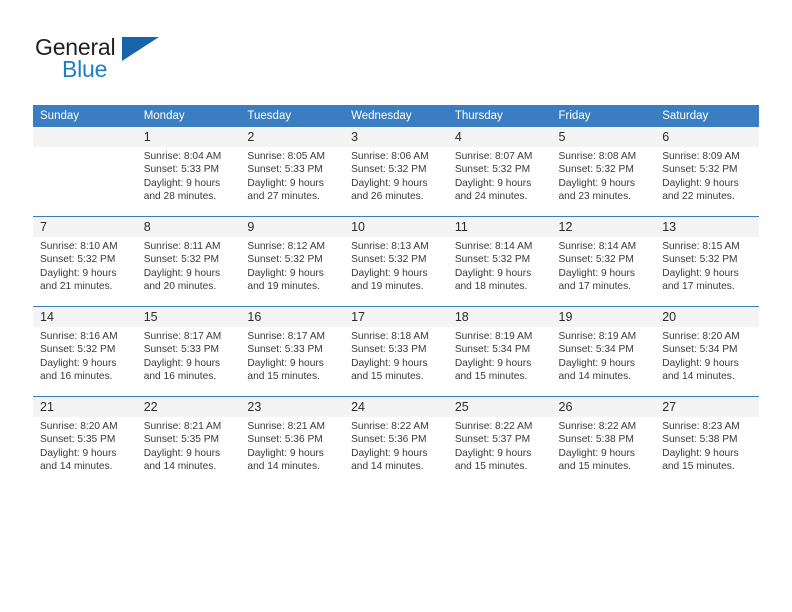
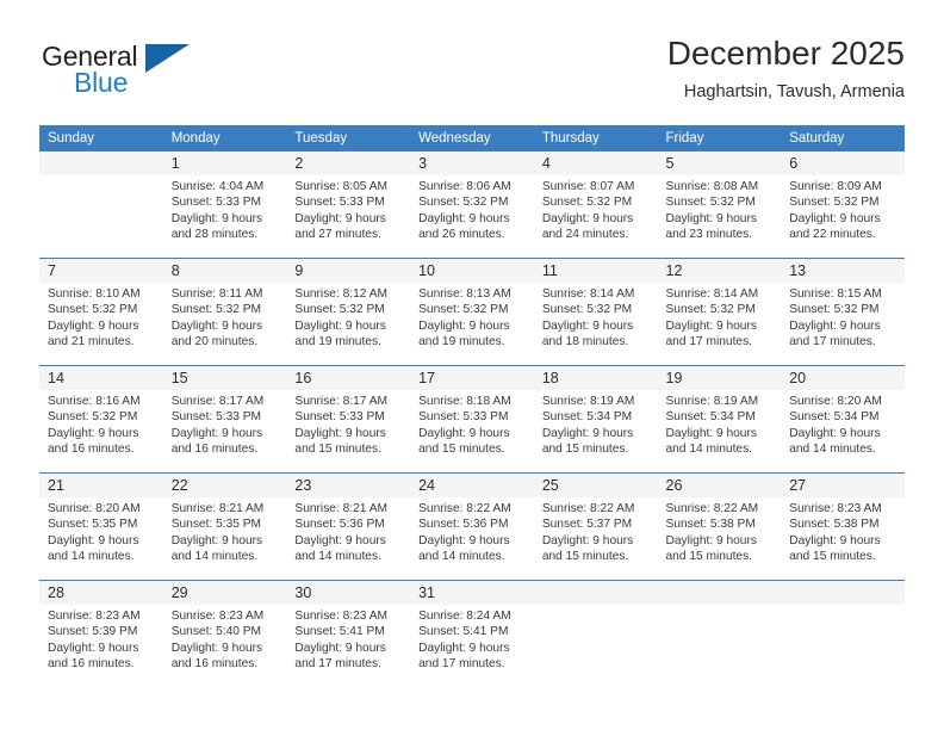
  General
  Blue
+ December 2025
+ Haghartsin, Tavush, Armenia
  Sunday	Monday	Tuesday	Wednesday	Thursday	Friday	Saturday
- 	1Sunrise: 8:04 AMSunset: 5:33 PMDaylight: 9 hoursand 28 minutes.	2Sunrise: 8:05 AMSunset: 5:33 PMDaylight: 9 hoursand 27 minutes.	3Sunrise: 8:06 AMSunset: 5:32 PMDaylight: 9 hoursand 26 minutes.	4Sunrise: 8:07 AMSunset: 5:32 PMDaylight: 9 hoursand 24 minutes.	5Sunrise: 8:08 AMSunset: 5:32 PMDaylight: 9 hoursand 23 minutes.	6Sunrise: 8:09 AMSunset: 5:32 PMDaylight: 9 hoursand 22 minutes.
+ 	1Sunrise: 4:04 AMSunset: 5:33 PMDaylight: 9 hoursand 28 minutes.	2Sunrise: 8:05 AMSunset: 5:33 PMDaylight: 9 hoursand 27 minutes.	3Sunrise: 8:06 AMSunset: 5:32 PMDaylight: 9 hoursand 26 minutes.	4Sunrise: 8:07 AMSunset: 5:32 PMDaylight: 9 hoursand 24 minutes.	5Sunrise: 8:08 AMSunset: 5:32 PMDaylight: 9 hoursand 23 minutes.	6Sunrise: 8:09 AMSunset: 5:32 PMDaylight: 9 hoursand 22 minutes.
  7Sunrise: 8:10 AMSunset: 5:32 PMDaylight: 9 hoursand 21 minutes.	8Sunrise: 8:11 AMSunset: 5:32 PMDaylight: 9 hoursand 20 minutes.	9Sunrise: 8:12 AMSunset: 5:32 PMDaylight: 9 hoursand 19 minutes.	10Sunrise: 8:13 AMSunset: 5:32 PMDaylight: 9 hoursand 19 minutes.	11Sunrise: 8:14 AMSunset: 5:32 PMDaylight: 9 hoursand 18 minutes.	12Sunrise: 8:14 AMSunset: 5:32 PMDaylight: 9 hoursand 17 minutes.	13Sunrise: 8:15 AMSunset: 5:32 PMDaylight: 9 hoursand 17 minutes.
  14Sunrise: 8:16 AMSunset: 5:32 PMDaylight: 9 hoursand 16 minutes.	15Sunrise: 8:17 AMSunset: 5:33 PMDaylight: 9 hoursand 16 minutes.	16Sunrise: 8:17 AMSunset: 5:33 PMDaylight: 9 hoursand 15 minutes.	17Sunrise: 8:18 AMSunset: 5:33 PMDaylight: 9 hoursand 15 minutes.	18Sunrise: 8:19 AMSunset: 5:34 PMDaylight: 9 hoursand 15 minutes.	19Sunrise: 8:19 AMSunset: 5:34 PMDaylight: 9 hoursand 14 minutes.	20Sunrise: 8:20 AMSunset: 5:34 PMDaylight: 9 hoursand 14 minutes.
  21Sunrise: 8:20 AMSunset: 5:35 PMDaylight: 9 hoursand 14 minutes.	22Sunrise: 8:21 AMSunset: 5:35 PMDaylight: 9 hoursand 14 minutes.	23Sunrise: 8:21 AMSunset: 5:36 PMDaylight: 9 hoursand 14 minutes.	24Sunrise: 8:22 AMSunset: 5:36 PMDaylight: 9 hoursand 14 minutes.	25Sunrise: 8:22 AMSunset: 5:37 PMDaylight: 9 hoursand 15 minutes.	26Sunrise: 8:22 AMSunset: 5:38 PMDaylight: 9 hoursand 15 minutes.	27Sunrise: 8:23 AMSunset: 5:38 PMDaylight: 9 hoursand 15 minutes.
+ 28Sunrise: 8:23 AMSunset: 5:39 PMDaylight: 9 hoursand 16 minutes.	29Sunrise: 8:23 AMSunset: 5:40 PMDaylight: 9 hoursand 16 minutes.	30Sunrise: 8:23 AMSunset: 5:41 PMDaylight: 9 hoursand 17 minutes.	31Sunrise: 8:24 AMSunset: 5:41 PMDaylight: 9 hoursand 17 minutes.
